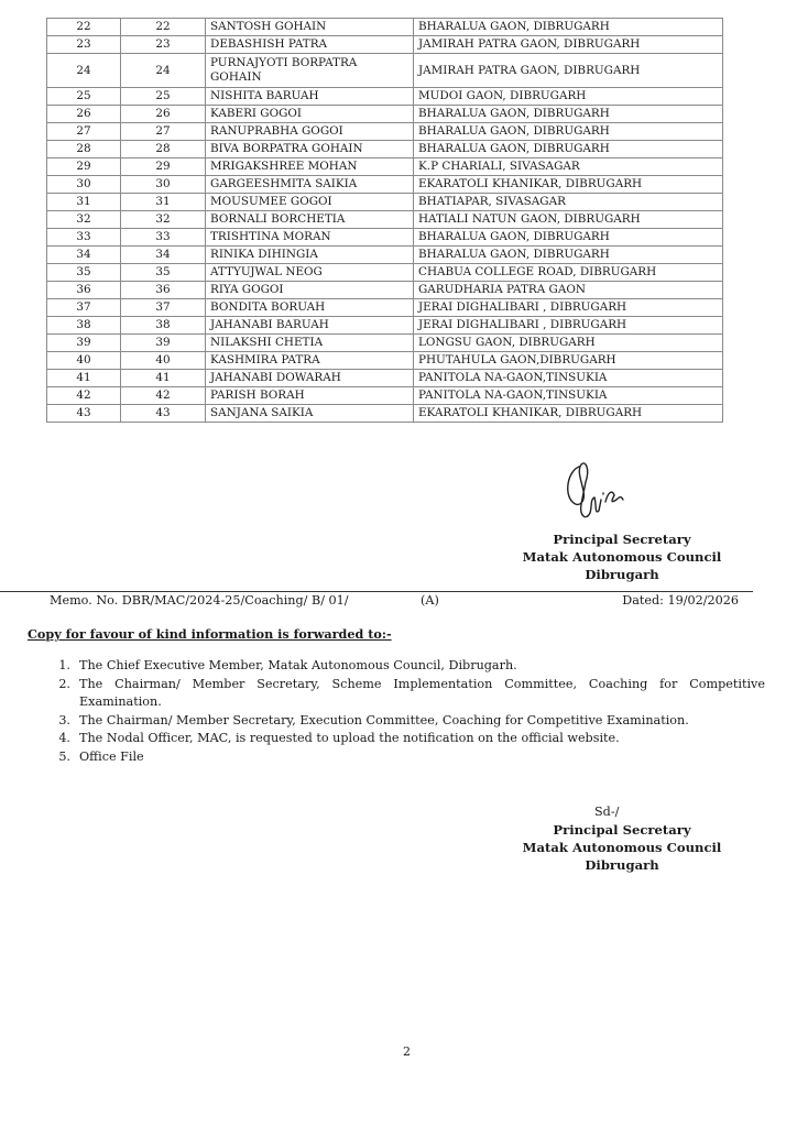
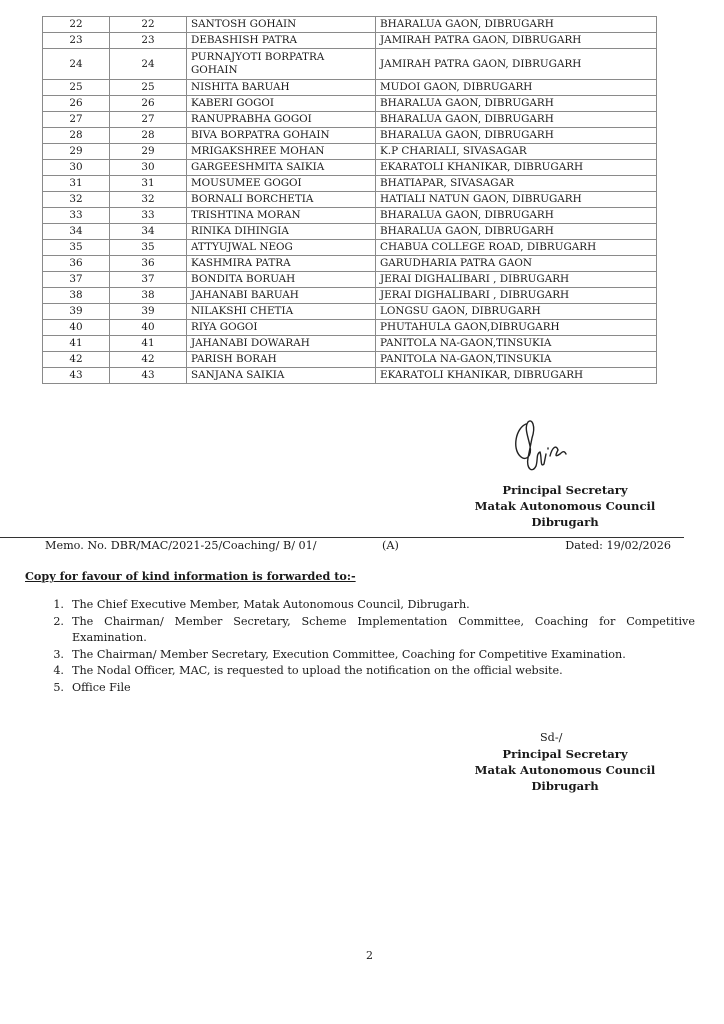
  22	22	SANTOSH GOHAIN	BHARALUA GAON, DIBRUGARH
  23	23	DEBASHISH PATRA	JAMIRAH PATRA GAON, DIBRUGARH
  24	24	PURNAJYOTI BORPATRA GOHAIN	JAMIRAH PATRA GAON, DIBRUGARH
  25	25	NISHITA BARUAH	MUDOI GAON, DIBRUGARH
  26	26	KABERI GOGOI	BHARALUA GAON, DIBRUGARH
  27	27	RANUPRABHA GOGOI	BHARALUA GAON, DIBRUGARH
  28	28	BIVA BORPATRA GOHAIN	BHARALUA GAON, DIBRUGARH
  29	29	MRIGAKSHREE MOHAN	K.P CHARIALI, SIVASAGAR
  30	30	GARGEESHMITA SAIKIA	EKARATOLI KHANIKAR, DIBRUGARH
  31	31	MOUSUMEE GOGOI	BHATIAPAR, SIVASAGAR
  32	32	BORNALI BORCHETIA	HATIALI NATUN GAON, DIBRUGARH
  33	33	TRISHTINA MORAN	BHARALUA GAON, DIBRUGARH
  34	34	RINIKA DIHINGIA	BHARALUA GAON, DIBRUGARH
  35	35	ATTYUJWAL NEOG	CHABUA COLLEGE ROAD, DIBRUGARH
- 36	36	RIYA GOGOI	GARUDHARIA PATRA GAON
+ 36	36	KASHMIRA PATRA	GARUDHARIA PATRA GAON
  37	37	BONDITA BORUAH	JERAI DIGHALIBARI , DIBRUGARH
  38	38	JAHANABI BARUAH	JERAI DIGHALIBARI , DIBRUGARH
  39	39	NILAKSHI CHETIA	LONGSU GAON, DIBRUGARH
- 40	40	KASHMIRA PATRA	PHUTAHULA GAON,DIBRUGARH
+ 40	40	RIYA GOGOI	PHUTAHULA GAON,DIBRUGARH
  41	41	JAHANABI DOWARAH	PANITOLA NA-GAON,TINSUKIA
  42	42	PARISH BORAH	PANITOLA NA-GAON,TINSUKIA
  43	43	SANJANA SAIKIA	EKARATOLI KHANIKAR, DIBRUGARH
  Principal Secretary
  Matak Autonomous Council
  Dibrugarh
- Memo. No. DBR/MAC/2024-25/Coaching/ B/ 01/
+ Memo. No. DBR/MAC/2021-25/Coaching/ B/ 01/
  (A)
  Dated: 19/02/2026
  Copy for favour of kind information is forwarded to:-
  1.
  The Chief Executive Member, Matak Autonomous Council, Dibrugarh.
  2.
  The Chairman/ Member Secretary, Scheme Implementation Committee, Coaching for Competitive Examination.
  3.
  The Chairman/ Member Secretary, Execution Committee, Coaching for Competitive Examination.
  4.
  The Nodal Officer, MAC, is requested to upload the notification on the official website.
  5.
  Office File
  Sd-/
  Principal Secretary
  Matak Autonomous Council
  Dibrugarh
  2
